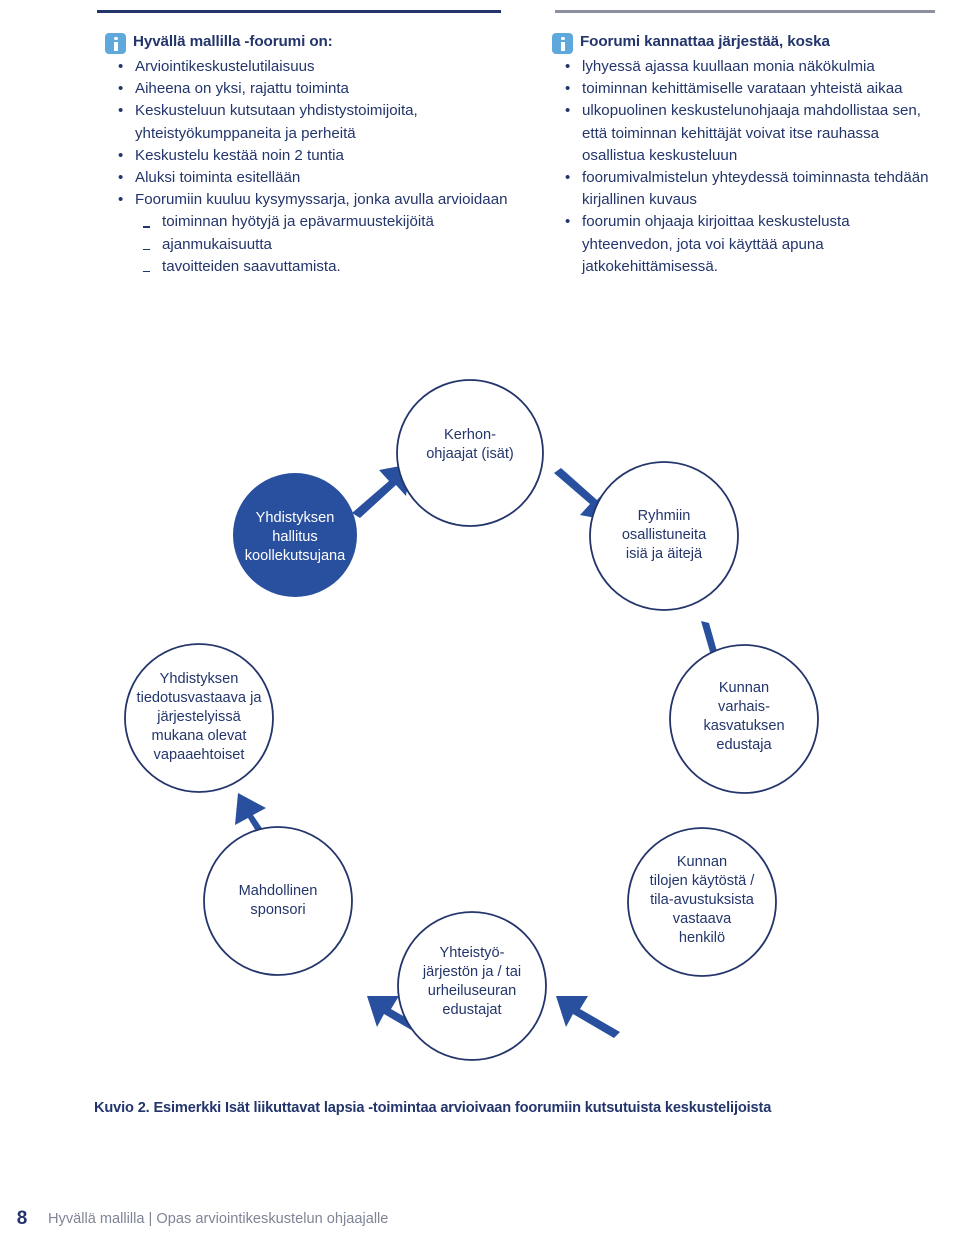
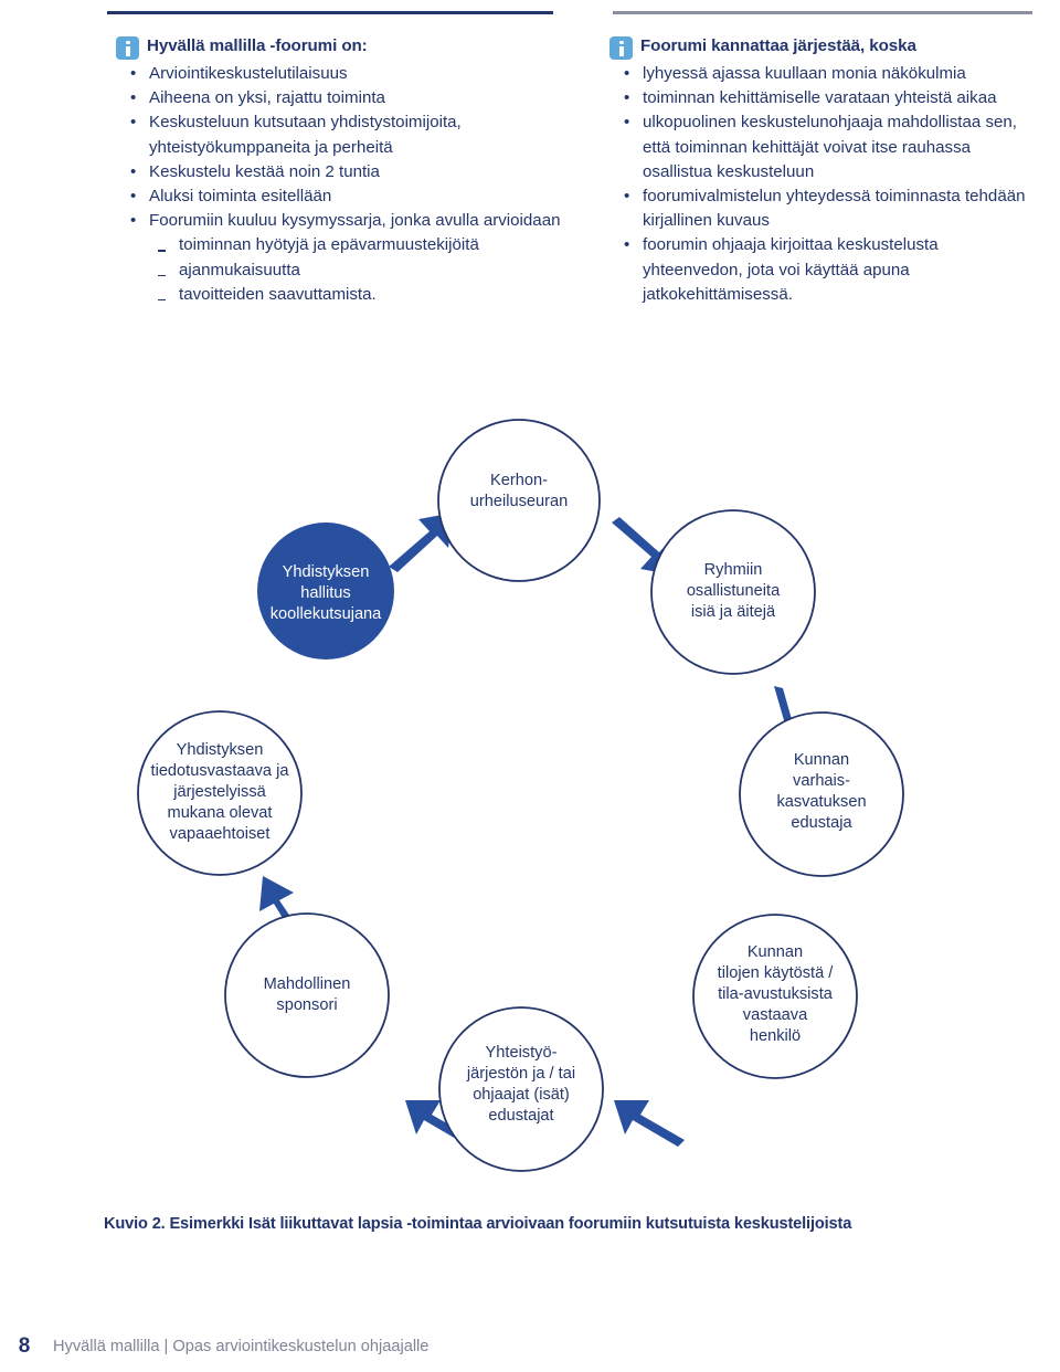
  Hyvällä mallilla -foorumi on:
  Arviointikeskustelutilaisuus
  Aiheena on yksi, rajattu toiminta
  Keskusteluun kutsutaan yhdistystoimijoita, yhteistyökumppaneita ja perheitä
  Keskustelu kestää noin 2 tuntia
  Aluksi toiminta esitellään
  Foorumiin kuuluu kysymyssarja, jonka avulla arvioidaan
  toiminnan hyötyjä ja epävarmuustekijöitä
  ajanmukaisuutta
  tavoitteiden saavuttamista.
  Foorumi kannattaa järjestää, koska
  lyhyessä ajassa kuullaan monia näkökulmia
  toiminnan kehittämiselle varataan yhteistä aikaa
  ulkopuolinen keskustelunohjaaja mahdollistaa sen, että toiminnan kehittäjät voivat itse rauhassa osallistua keskusteluun
  foorumivalmistelun yhteydessä toiminnasta tehdään kirjallinen kuvaus
  foorumin ohjaaja kirjoittaa keskustelusta yhteenvedon, jota voi käyttää apuna jatkokehittämisessä.
  Yhdistyksen
  hallitus
  koollekutsujana
  Kerhon-
- ohjaajat (isät)
+ urheiluseuran
  Ryhmiin
  osallistuneita
  isiä ja äitejä
  Kunnan
  varhais-
  kasvatuksen
  edustaja
  Kunnan
  tilojen käytöstä /
  tila-avustuksista
  vastaava
  henkilö
  Yhteistyö-
  järjestön ja / tai
- urheiluseuran
+ ohjaajat (isät)
  edustajat
  Mahdollinen
  sponsori
  Yhdistyksen
  tiedotusvastaava ja
  järjestelyissä
  mukana olevat
  vapaaehtoiset
  Kuvio 2. Esimerkki Isät liikuttavat lapsia -toimintaa arvioivaan foorumiin kutsutuista keskustelijoista
  8
  Hyvällä mallilla | Opas arviointikeskustelun ohjaajalle
